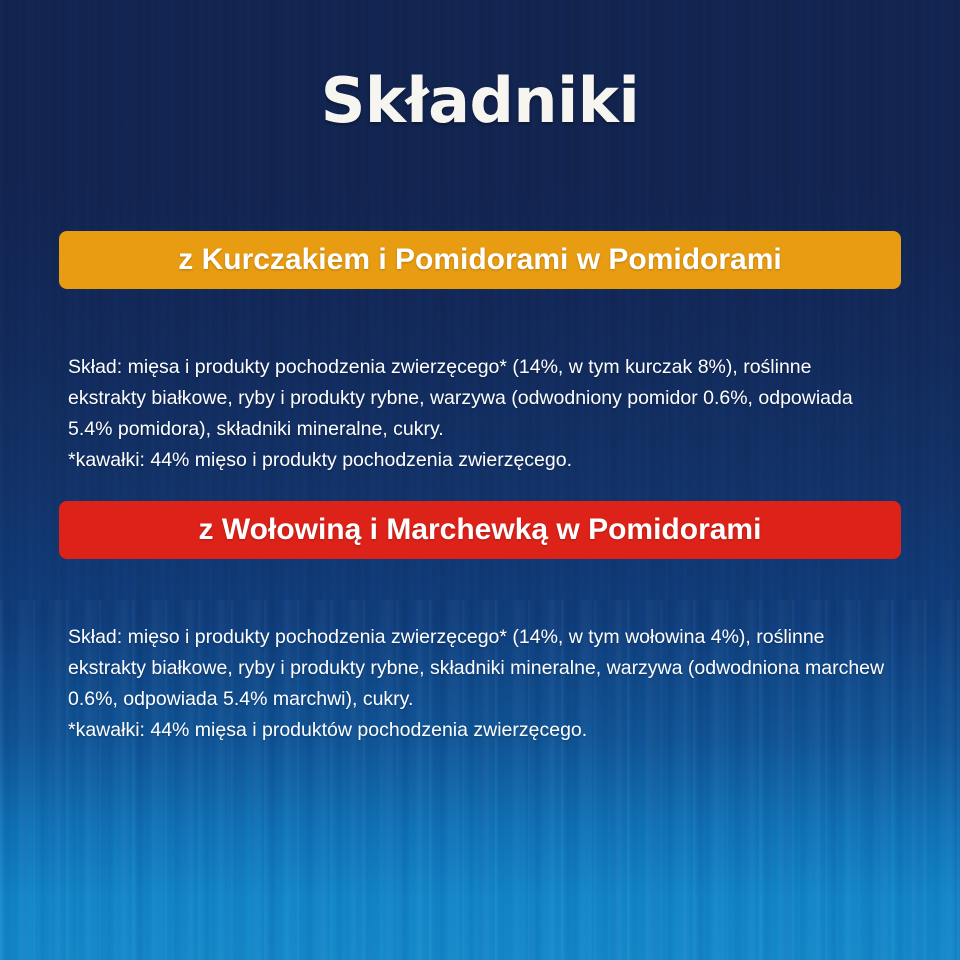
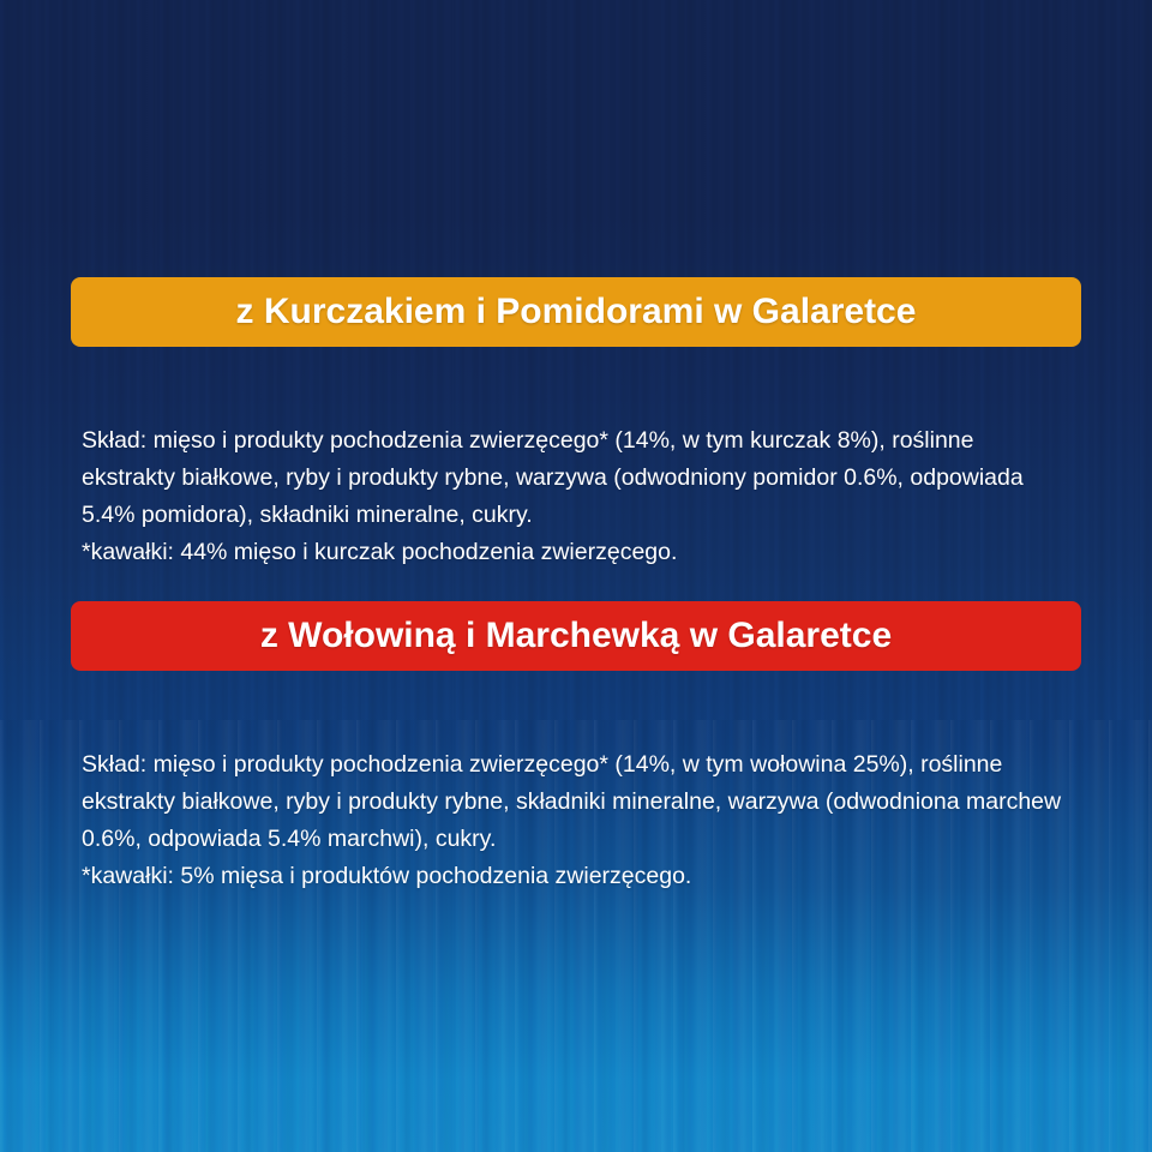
- Składniki
- z Kurczakiem i Pomidorami w Pomidorami
+ z Kurczakiem i Pomidorami w Galaretce
- Skład: mięsa i produkty pochodzenia zwierzęcego* (14%, w tym kurczak 8%), roślinne ekstrakty białkowe, ryby i produkty rybne, warzywa (odwodniony pomidor 0.6%, odpowiada 5.4% pomidora), składniki mineralne, cukry.
+ Skład: mięso i produkty pochodzenia zwierzęcego* (14%, w tym kurczak 8%), roślinne ekstrakty białkowe, ryby i produkty rybne, warzywa (odwodniony pomidor 0.6%, odpowiada 5.4% pomidora), składniki mineralne, cukry.
- *kawałki: 44% mięso i produkty pochodzenia zwierzęcego.
+ *kawałki: 44% mięso i kurczak pochodzenia zwierzęcego.
- z Wołowiną i Marchewką w Pomidorami
+ z Wołowiną i Marchewką w Galaretce
- Skład: mięso i produkty pochodzenia zwierzęcego* (14%, w tym wołowina 4%), roślinne ekstrakty białkowe, ryby i produkty rybne, składniki mineralne, warzywa (odwodniona marchew 0.6%, odpowiada 5.4% marchwi), cukry.
+ Skład: mięso i produkty pochodzenia zwierzęcego* (14%, w tym wołowina 25%), roślinne ekstrakty białkowe, ryby i produkty rybne, składniki mineralne, warzywa (odwodniona marchew 0.6%, odpowiada 5.4% marchwi), cukry.
- *kawałki: 44% mięsa i produktów pochodzenia zwierzęcego.
+ *kawałki: 5% mięsa i produktów pochodzenia zwierzęcego.
